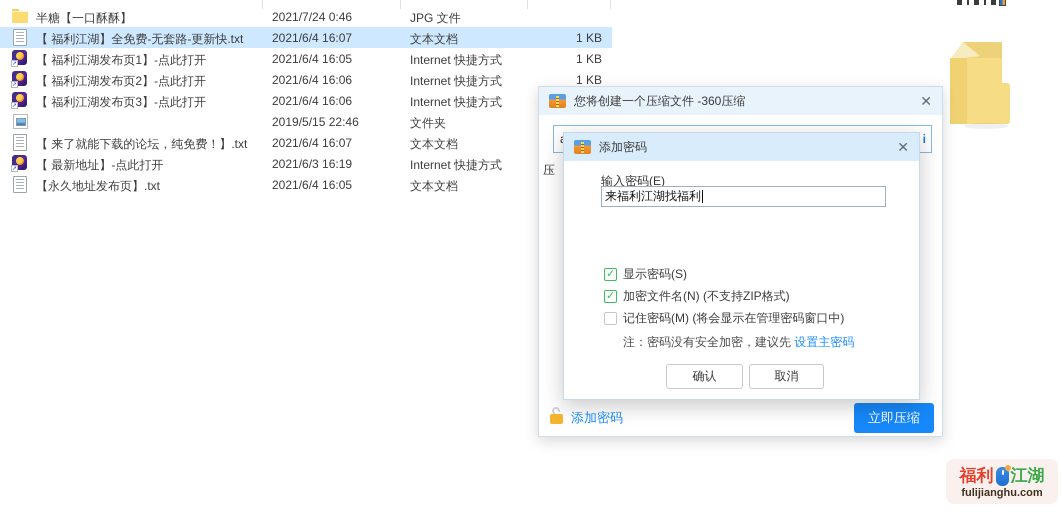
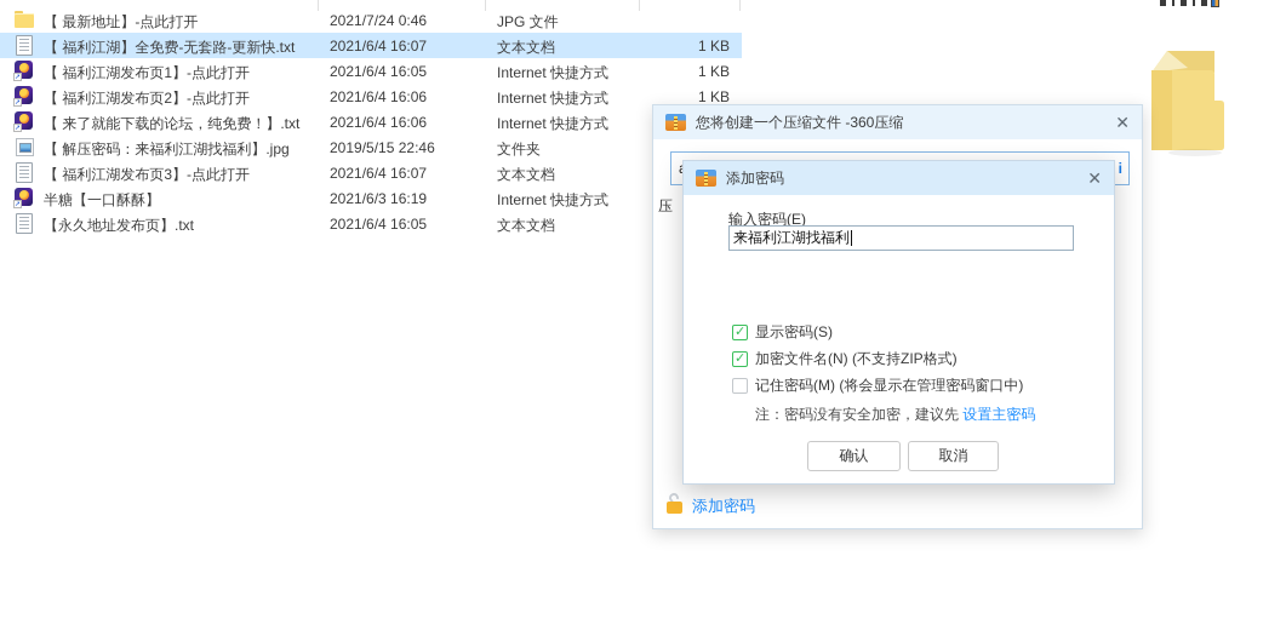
- 半糖【一口酥酥】
+ 【 最新地址】-点此打开
  2021/7/24 0:46
  JPG 文件
  【 福利江湖】全免费-无套路-更新快.txt
  2021/6/4 16:07
  文本文档
  1 KB
  【 福利江湖发布页1】-点此打开
  2021/6/4 16:05
  Internet 快捷方式
  1 KB
  【 福利江湖发布页2】-点此打开
  2021/6/4 16:06
  Internet 快捷方式
  1 KB
- 【 福利江湖发布页3】-点此打开
+ 【 来了就能下载的论坛，纯免费！】.txt
  2021/6/4 16:06
  Internet 快捷方式
+ 【 解压密码：来福利江湖找福利】.jpg
  2019/5/15 22:46
  文件夹
- 【 来了就能下载的论坛，纯免费！】.txt
+ 【 福利江湖发布页3】-点此打开
  2021/6/4 16:07
  文本文档
- 【 最新地址】-点此打开
+ 半糖【一口酥酥】
  2021/6/3 16:19
  Internet 快捷方式
  【永久地址发布页】.txt
  2021/6/4 16:05
  文本文档
  您将创建一个压缩文件 -360压缩
  ✕
  i
  压
  添加密码
- 立即压缩
  添加密码
  ✕
  输入密码(E)
  来福利江湖找福利
  显示密码(S)
  加密文件名(N) (不支持ZIP格式)
  记住密码(M) (将会显示在管理密码窗口中)
  注：密码没有安全加密，建议先 设置主密码
  确认
  取消
- 福利
- 江湖
- fulijianghu.com
